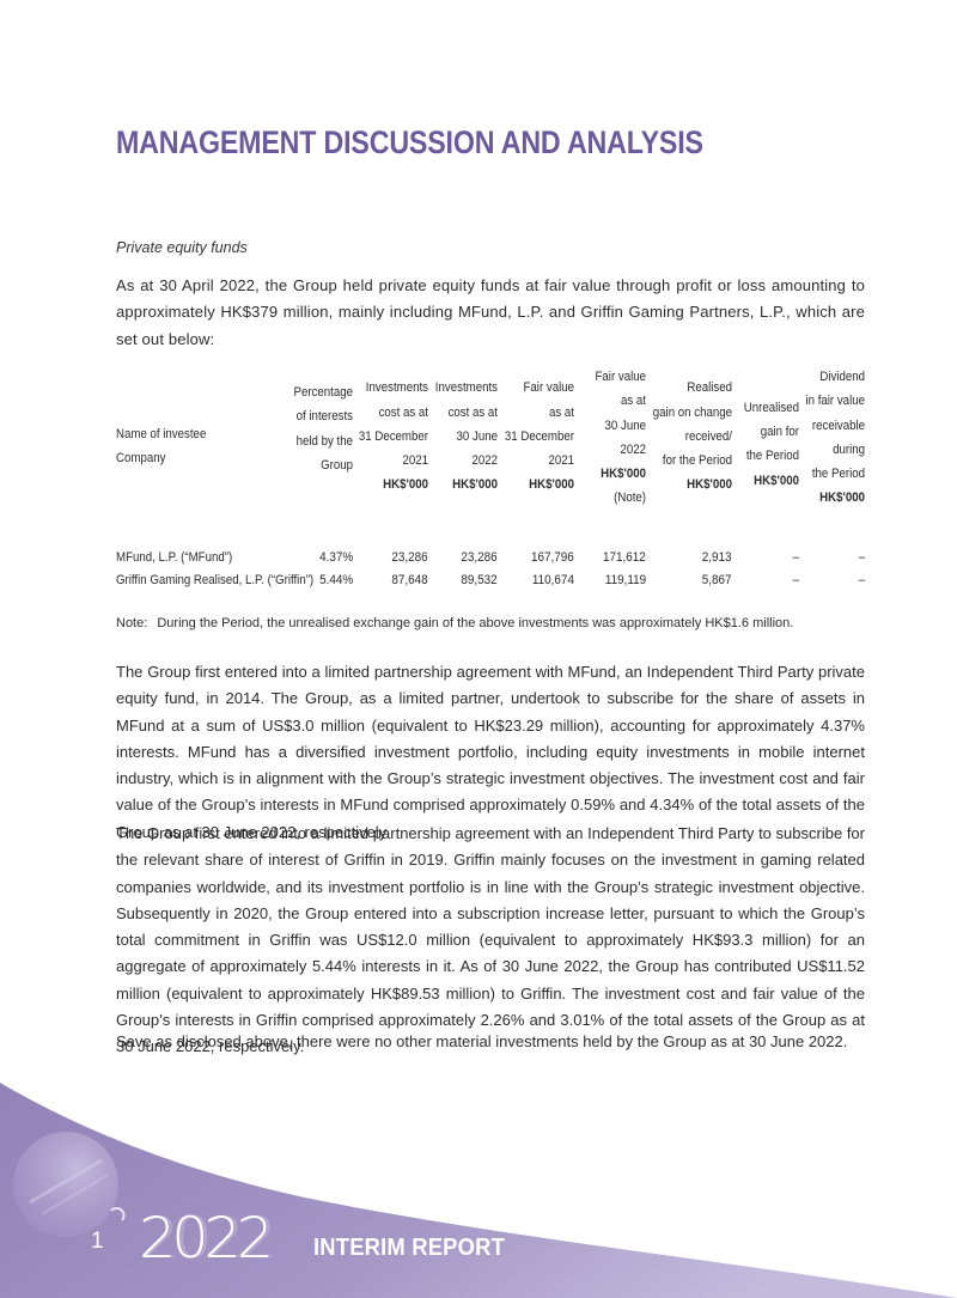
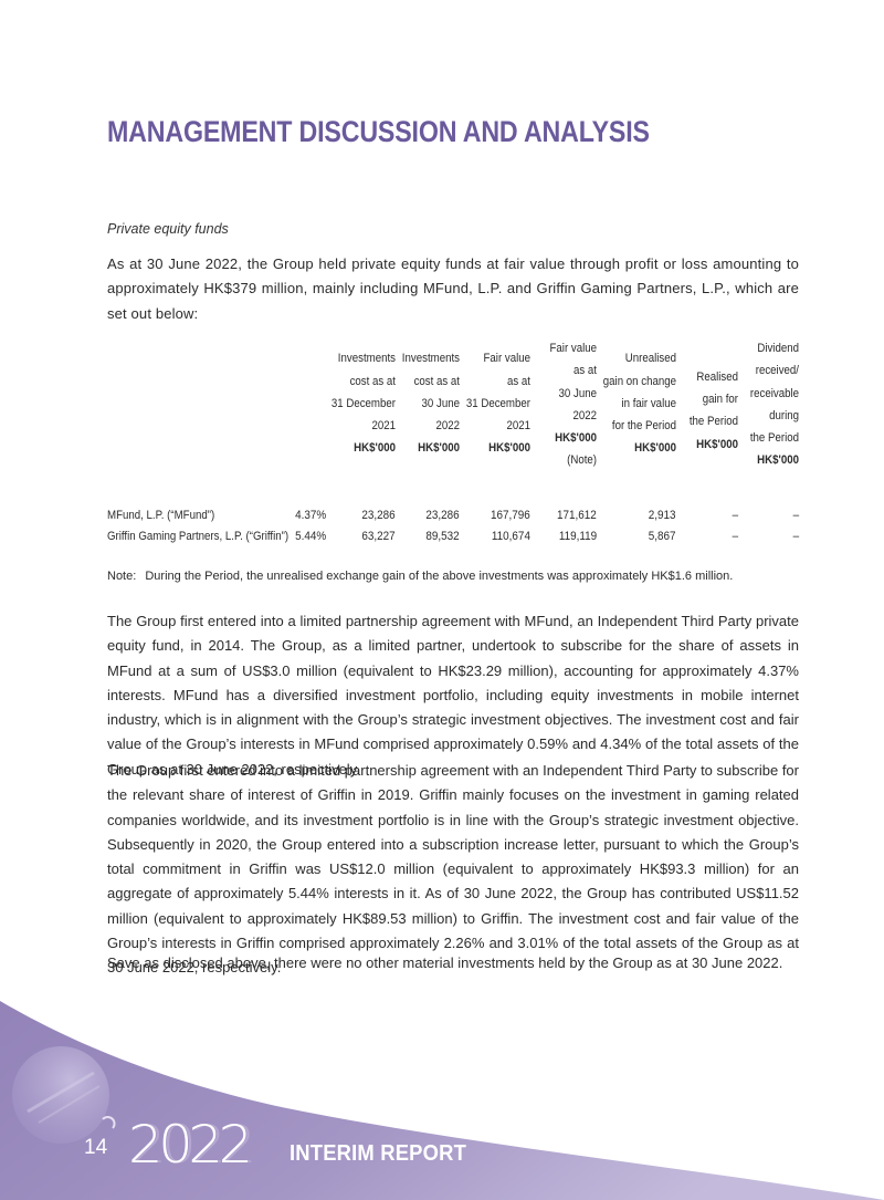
  MANAGEMENT DISCUSSION AND ANALYSIS
  Private equity funds
- As at 30 April 2022, the Group held private equity funds at fair value through profit or loss amounting to approximately HK$379 million, mainly including MFund, L.P. and Griffin Gaming Partners, L.P., which are set out below:
+ As at 30 June 2022, the Group held private equity funds at fair value through profit or loss amounting to approximately HK$379 million, mainly including MFund, L.P. and Griffin Gaming Partners, L.P., which are set out below:
- Name of investee
- Company
- Percentage
- of interests
- held by the
- Group
  Investments
  cost as at
  31 December
  2021
  HK$'000
  Investments
  cost as at
  30 June
  2022
  HK$'000
  Fair value
  as at
  31 December
  2021
  HK$'000
  Fair value
  as at
  30 June
  2022
  HK$'000
  (Note)
- Realised
+ Unrealised
  gain on change
- received/
+ in fair value
  for the Period
  HK$'000
- Unrealised
+ Realised
  gain for
  the Period
  HK$'000
  Dividend
- in fair value
+ received/
  receivable
  during
  the Period
  HK$'000
  MFund, L.P. (“MFund”)
  4.37%
  23,286
  23,286
  167,796
  171,612
  2,913
  –
  –
- Griffin Gaming Realised, L.P. (“Griffin”)
+ Griffin Gaming Partners, L.P. (“Griffin”)
  5.44%
- 87,648
+ 63,227
  89,532
  110,674
  119,119
  5,867
  –
  –
  Note: During the Period, the unrealised exchange gain of the above investments was approximately HK$1.6 million.
  The Group first entered into a limited partnership agreement with MFund, an Independent Third Party private equity fund, in 2014. The Group, as a limited partner, undertook to subscribe for the share of assets in MFund at a sum of US$3.0 million (equivalent to HK$23.29 million), accounting for approximately 4.37% interests. MFund has a diversified investment portfolio, including equity investments in mobile internet industry, which is in alignment with the Group’s strategic investment objectives. The investment cost and fair value of the Group’s interests in MFund comprised approximately 0.59% and 4.34% of the total assets of the Group as at 30 June 2022, respectively.
  The Group first entered into a limited partnership agreement with an Independent Third Party to subscribe for the relevant share of interest of Griffin in 2019. Griffin mainly focuses on the investment in gaming related companies worldwide, and its investment portfolio is in line with the Group’s strategic investment objective. Subsequently in 2020, the Group entered into a subscription increase letter, pursuant to which the Group’s total commitment in Griffin was US$12.0 million (equivalent to approximately HK$93.3 million) for an aggregate of approximately 5.44% interests in it. As of 30 June 2022, the Group has contributed US$11.52 million (equivalent to approximately HK$89.53 million) to Griffin. The investment cost and fair value of the Group’s interests in Griffin comprised approximately 2.26% and 3.01% of the total assets of the Group as at 30 June 2022, respectively.
  Save as disclosed above, there were no other material investments held by the Group as at 30 June 2022.
- 1
+ 14
  2022
  INTERIM REPORT
